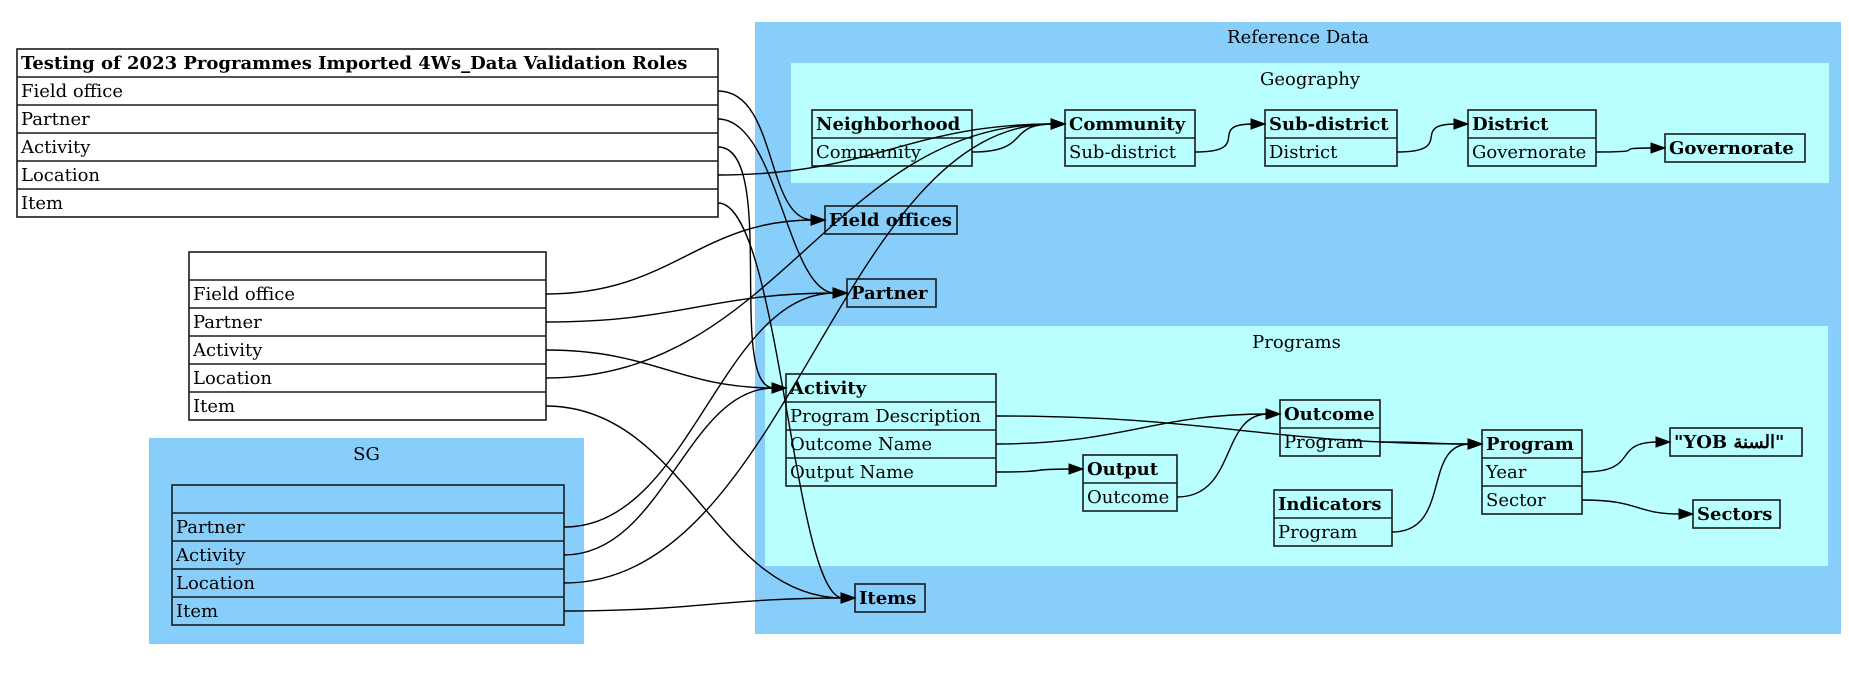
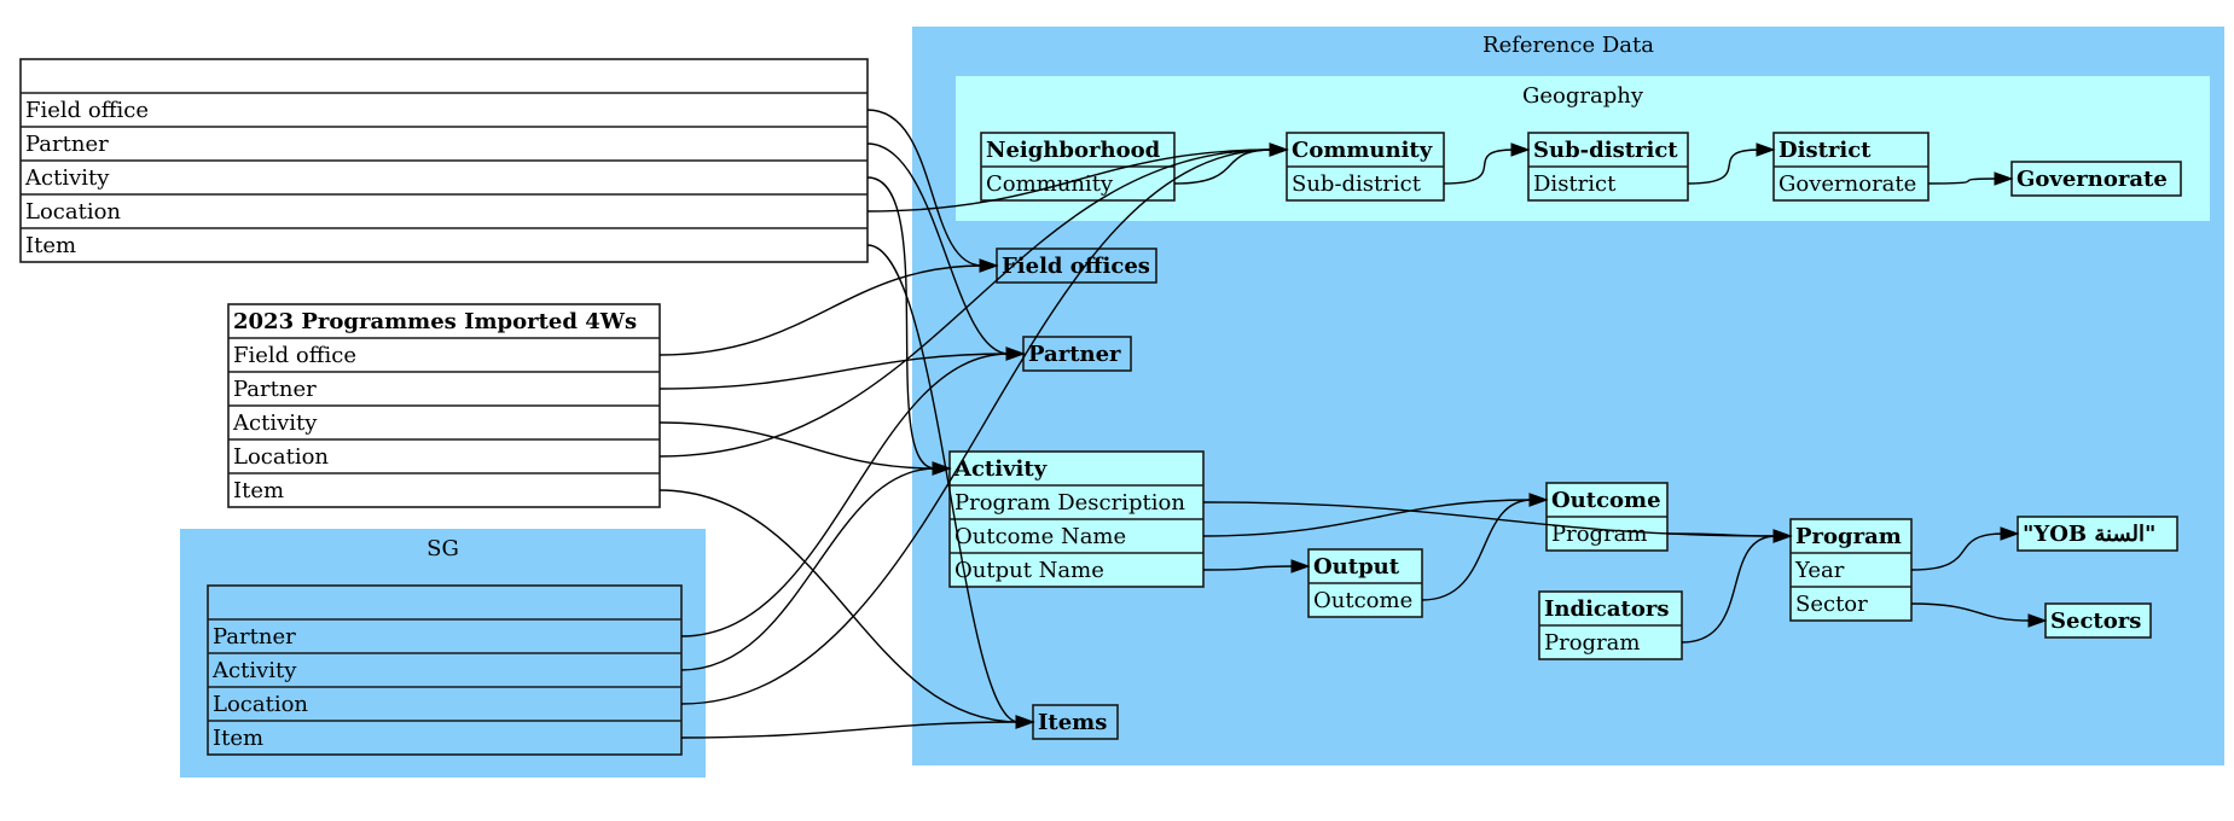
  Reference Data
  Geography
- Programs
  SG
- Testing of 2023 Programmes Imported 4Ws_Data Validation Roles
  Field office
  Partner
  Activity
  Location
  Item
+ 2023 Programmes Imported 4Ws
  Field office
  Partner
  Activity
  Location
  Item
  Partner
  Activity
  Location
  Item
  Neighborhood
  Commnity
  Community
  Sub-district
  Sub-district
  District
  District
  Governorate
  Governorate
  Field offices
  Partner
  Activity
  Program Description
  Outcome Name
  utput Name
  Outcome
  Program
  Output
  Outcome
  Indicators
  Program
  Program
  Year
  Sector
  "YOB السنة"
  Sectors
  Items
